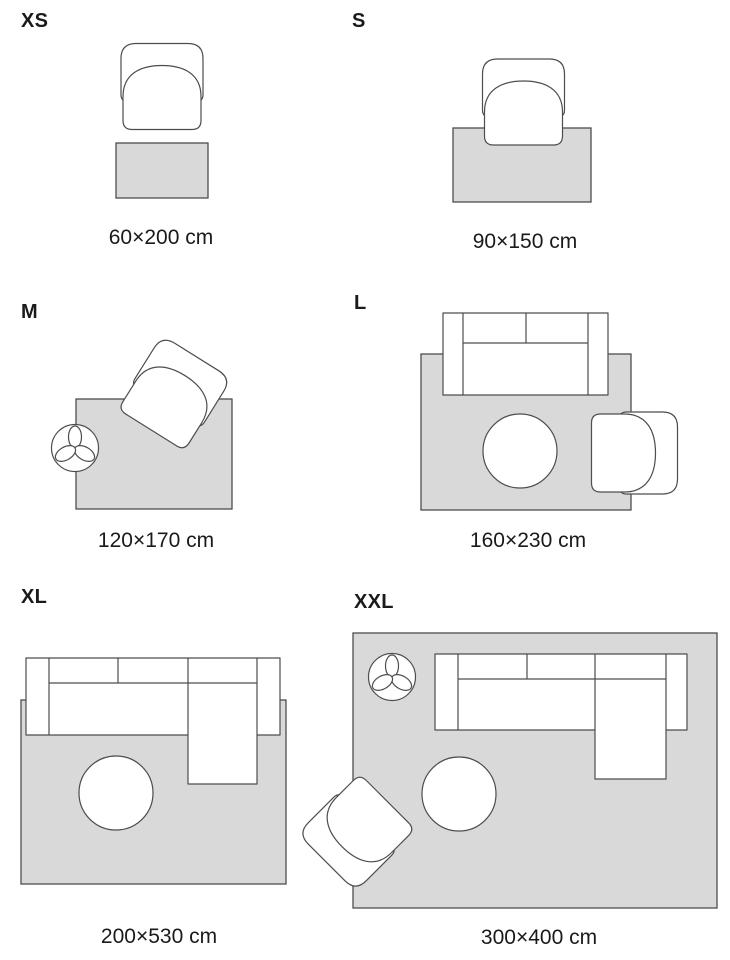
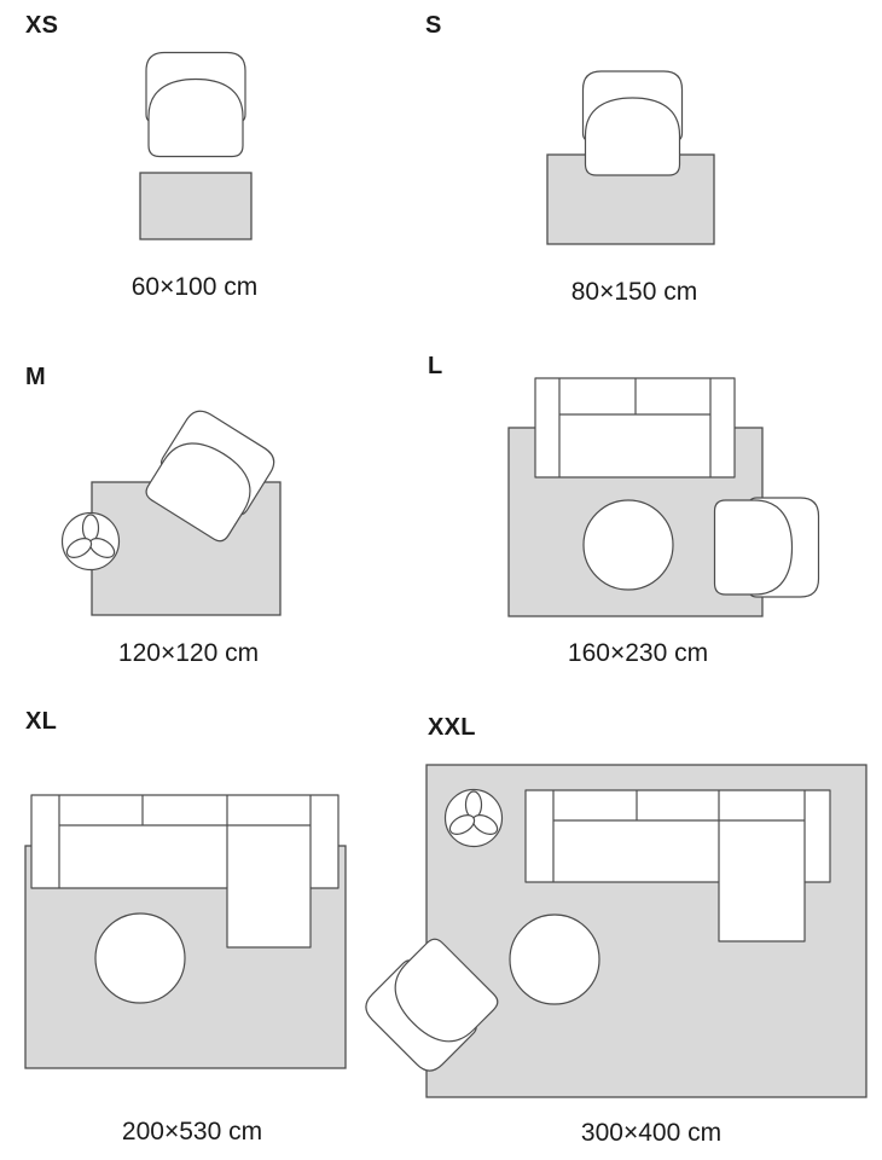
  XS
  S
  M
  L
  XL
  XXL
- 60×200 cm
+ 60×100 cm
- 90×150 cm
+ 80×150 cm
- 120×170 cm
+ 120×120 cm
  160×230 cm
  200×530 cm
  300×400 cm
